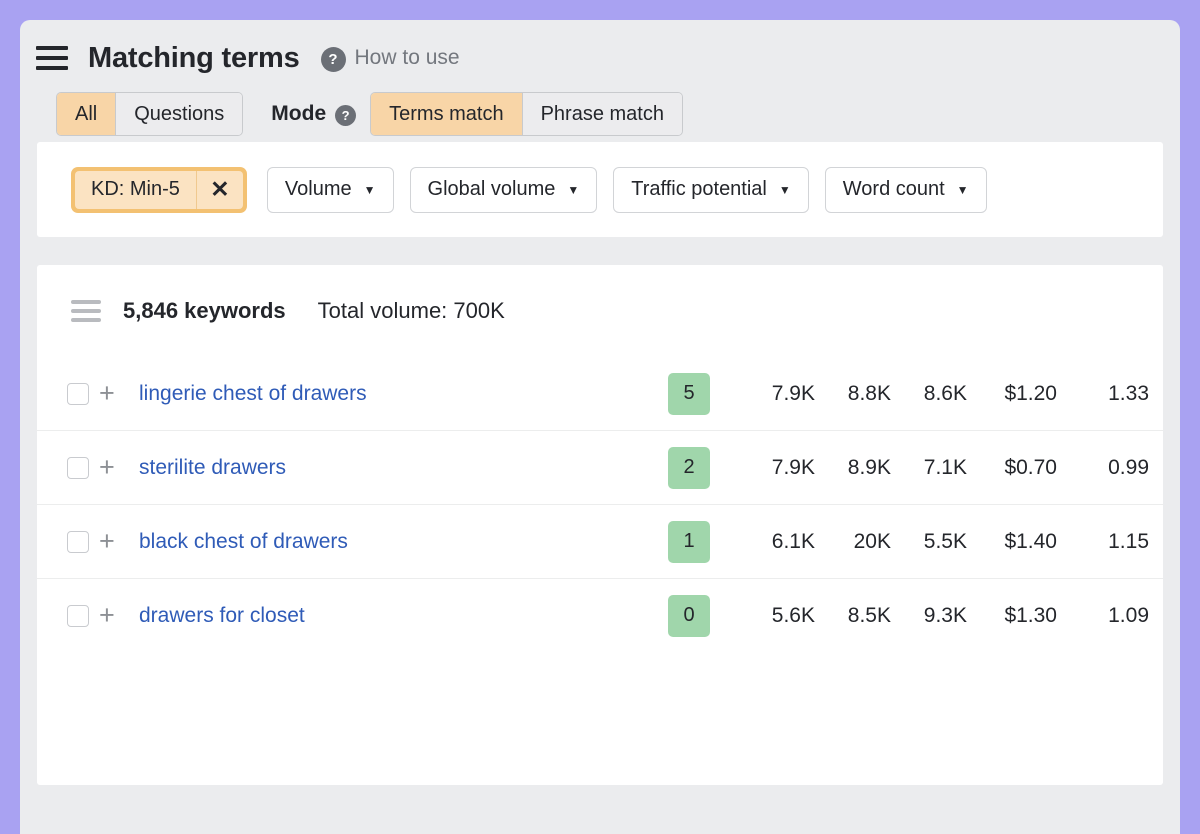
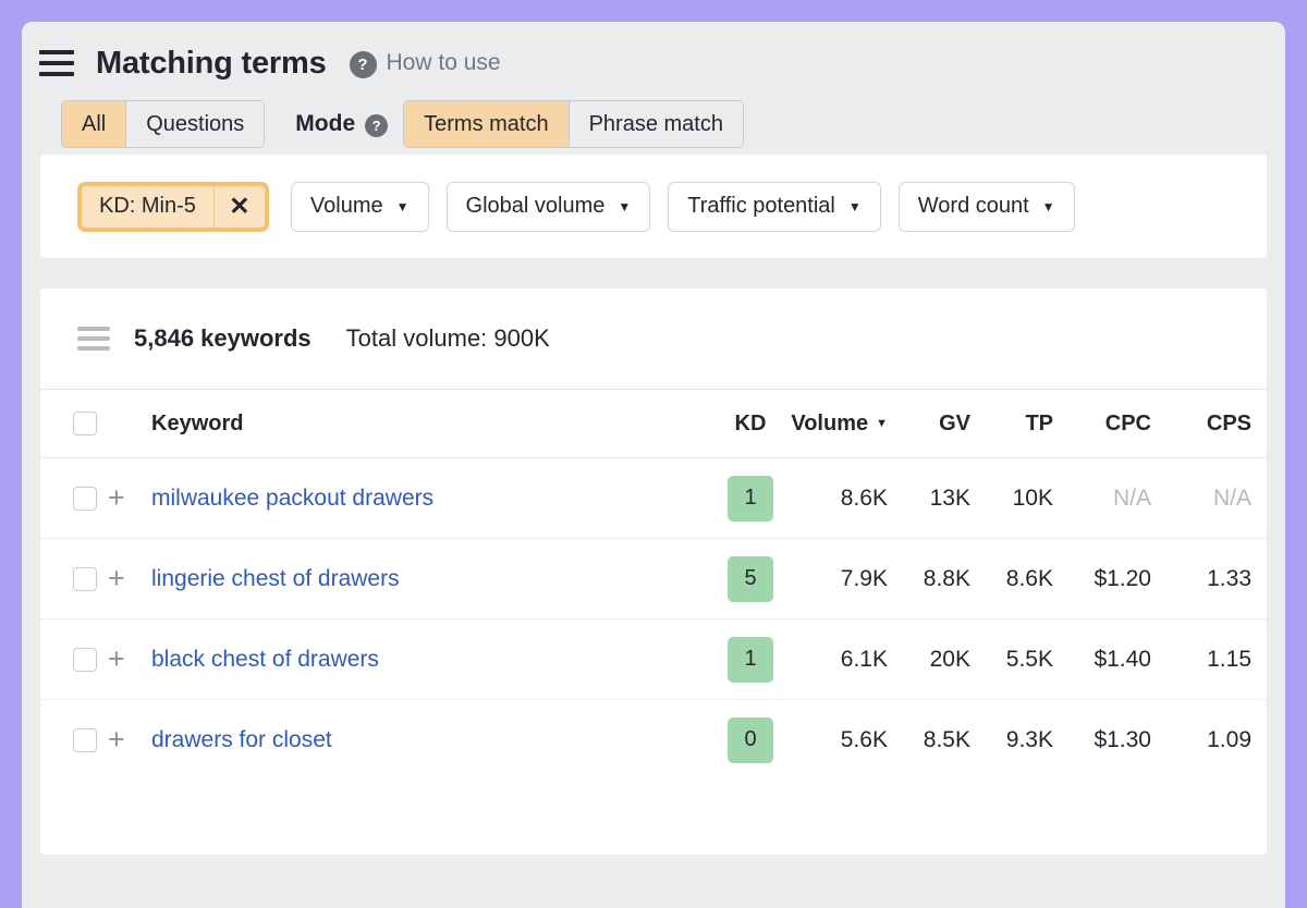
  Matching terms
  ?
  How to use
  All
  Questions
  Mode
  ?
  Terms match
  Phrase match
  KD: Min-5
  ✕
  Volume
  ▼
  Global volume
  ▼
  Traffic potential
  ▼
  Word count
  ▼
  5,846 keywords
- Total volume: 700K
+ Total volume: 900K
+ 		Keyword	KD	Volume ▼	GV	TP	CPC	CPS
+ 	+	milwaukee packout drawers	1	8.6K	13K	10K	N/A	N/A
  	+	lingerie chest of drawers	5	7.9K	8.8K	8.6K	$1.20	1.33
- 	+	sterilite drawers	2	7.9K	8.9K	7.1K	$0.70	0.99
  	+	black chest of drawers	1	6.1K	20K	5.5K	$1.40	1.15
  	+	drawers for closet	0	5.6K	8.5K	9.3K	$1.30	1.09
